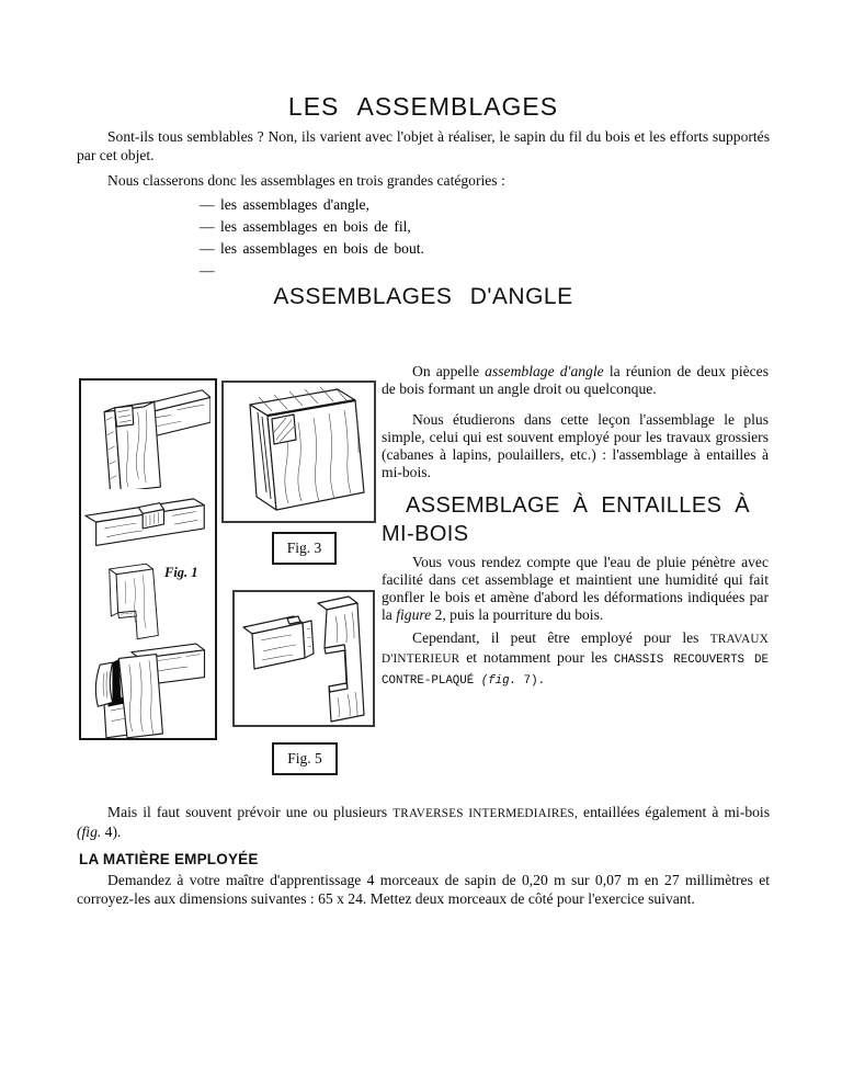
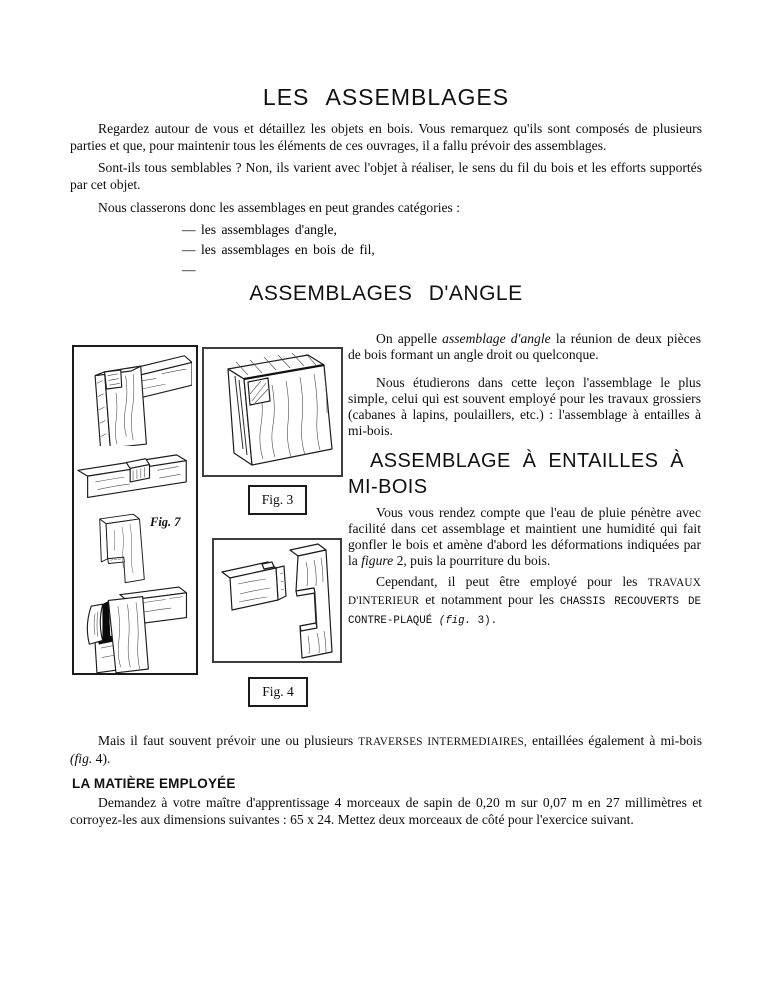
  LES ASSEMBLAGES
+ Regardez autour de vous et détaillez les objets en bois. Vous remarquez qu'ils sont composés de plusieurs parties et que, pour maintenir tous les éléments de ces ouvrages, il a fallu prévoir des assemblages.
- Sont-ils tous semblables ? Non, ils varient avec l'objet à réaliser, le sapin du fil du bois et les efforts supportés par cet objet.
+ Sont-ils tous semblables ? Non, ils varient avec l'objet à réaliser, le sens du fil du bois et les efforts supportés par cet objet.
- Nous classerons donc les assemblages en trois grandes catégories :
+ Nous classerons donc les assemblages en peut grandes catégories :
  — les assemblages d'angle,
  — les assemblages en bois de fil,
- — les assemblages en bois de bout.
  —
  ASSEMBLAGES D'ANGLE
- Fig. 1
+ Fig. 7
  Fig. 3
- Fig. 5
+ Fig. 4
  On appelle assemblage d'angle la réunion de deux pièces de bois formant un angle droit ou quelconque.
  Nous étudierons dans cette leçon l'assemblage le plus simple, celui qui est souvent employé pour les travaux grossiers (cabanes à lapins, poulaillers, etc.) : l'assemblage à entailles à mi-bois.
  ASSEMBLAGE À ENTAILLES À
  MI-BOIS
  Vous vous rendez compte que l'eau de pluie pénètre avec facilité dans cet assemblage et maintient une humidité qui fait gonfler le bois et amène d'abord les déformations indiquées par la figure 2, puis la pourriture du bois.
- Cependant, il peut être employé pour les TRAVAUX D'INTERIEUR et notamment pour les CHASSIS RECOUVERTS DE CONTRE-PLAQUÉ (fig. 7).
+ Cependant, il peut être employé pour les TRAVAUX D'INTERIEUR et notamment pour les CHASSIS RECOUVERTS DE CONTRE-PLAQUÉ (fig. 3).
  Mais il faut souvent prévoir une ou plusieurs TRAVERSES INTERMEDIAIRES, entaillées également à mi-bois (fig. 4).
  LA MATIÈRE EMPLOYÉE
  Demandez à votre maître d'apprentissage 4 morceaux de sapin de 0,20 m sur 0,07 m en 27 millimètres et corroyez-les aux dimensions suivantes : 65 x 24. Mettez deux morceaux de côté pour l'exercice suivant.
